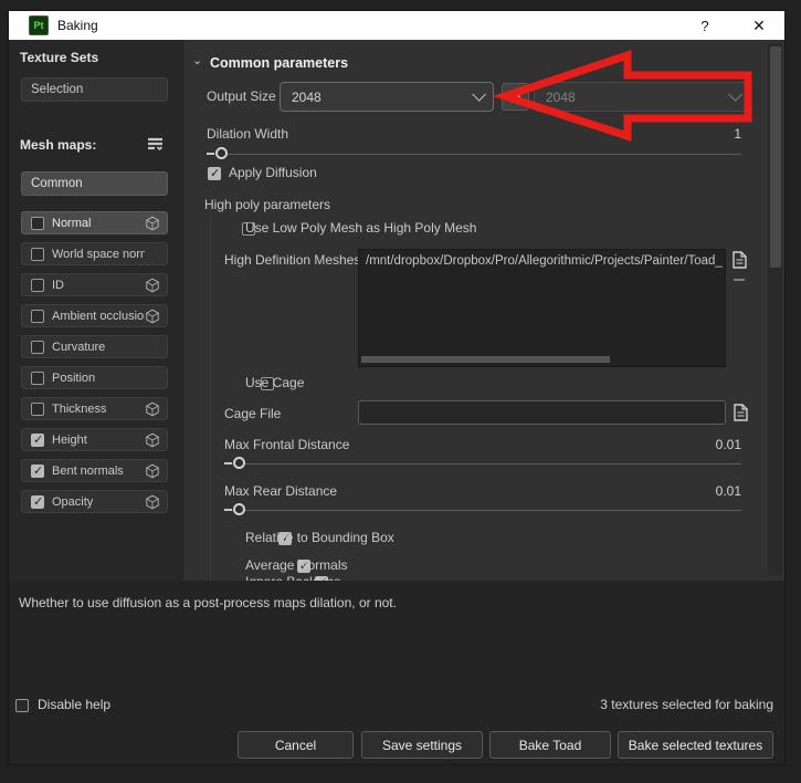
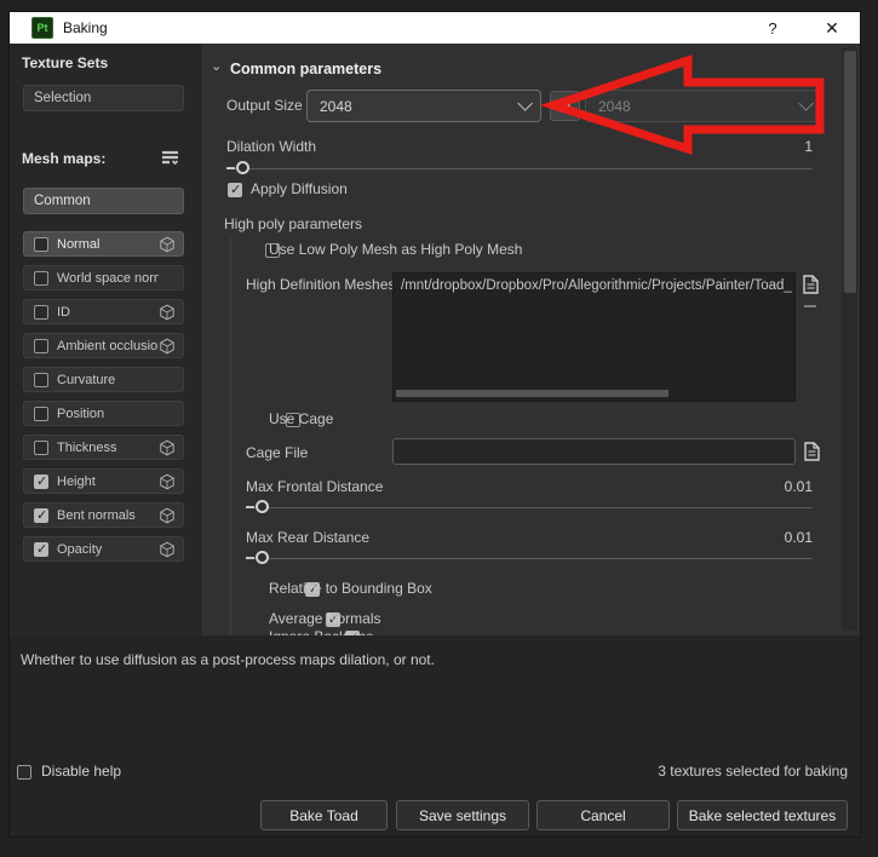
  Pt
  Baking
  ?
  ✕
  Texture Sets
  Selection
  Mesh maps:
  Common
  Normal
  World space nor
  ID
  Ambient occlusio
  Curvature
  Position
  Thickness
  Height
  Bent normals
  Opacity
  ⌄
  Common parameters
  Output Size
  2048
  2048
  Dilation Width
  1
  Apply Diffusion
  High poly parameters
  Use Low Poly Mesh as High Poly Mesh
  High Definition Meshe
  /mnt/dropbox/Dropbox/Pro/Allegorithmic/Projects/Painter/Toad_
  Use Cage
  Cage File
  Max Frontal Distance
  0.01
  Max Rear Distance
  0.01
  Relative to Bounding Box
  Average Normals
  Whether to use diffusion as a post-process maps dilation, or not.
  Disable help
  3 textures selected for baking
- Cancel
+ Bake Toad
  Save settings
- Bake Toad
+ Cancel
  Bake selected textures
